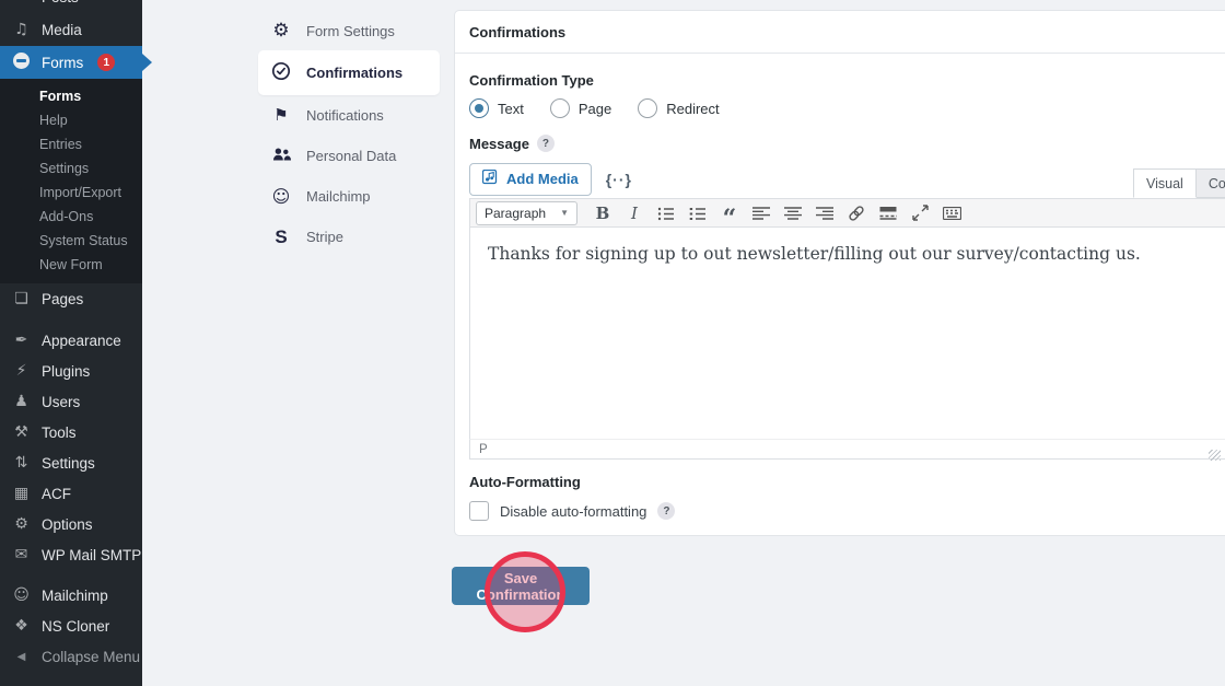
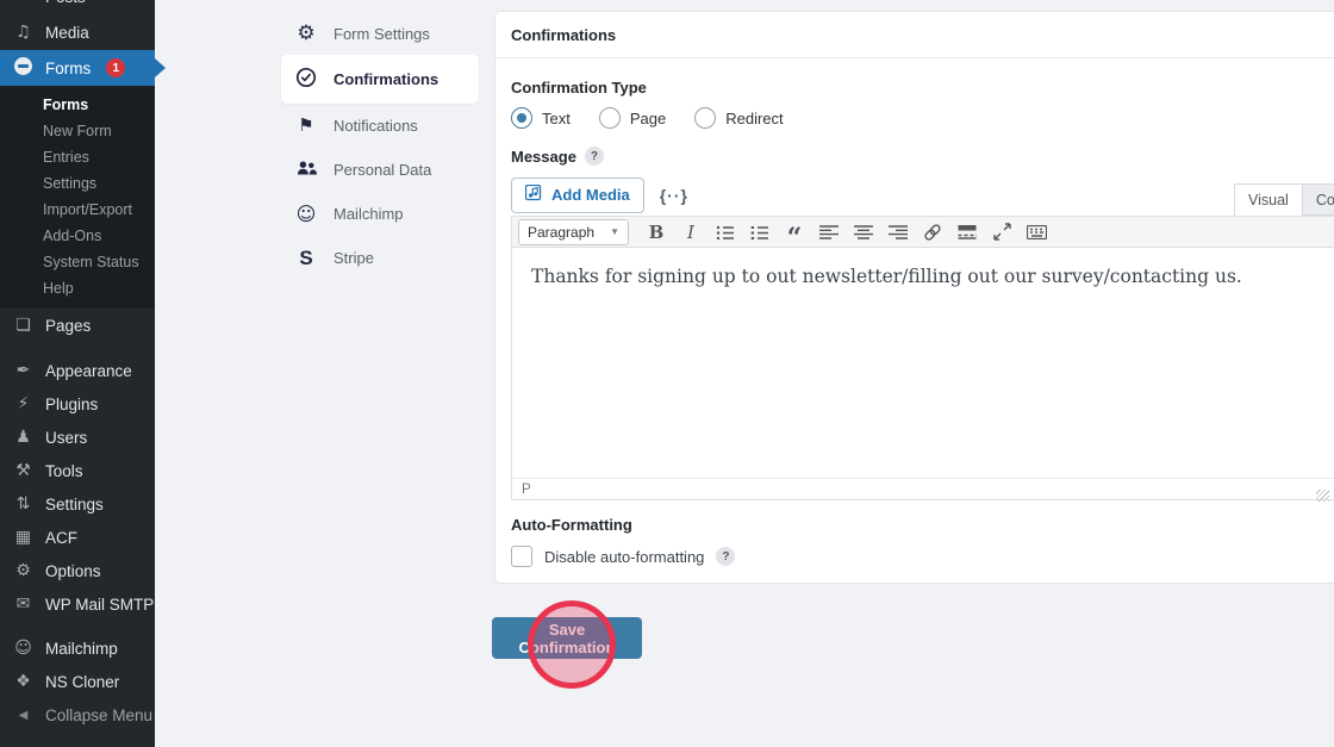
  ♫
  Media
  Forms
  1
  Forms
- Help
+ New Form
  Entries
  Settings
  Import/Export
  Add-Ons
  System Status
- New Form
+ Help
  ❏
  Pages
  ✒
  Appearance
  ⚡
  Plugins
  ♟
  Users
  ⚒
  Tools
  ⇅
  Settings
  ▦
  ACF
  ⚙
  Options
  ✉
  WP Mail SMTP
  ☺
  Mailchimp
  ❖
  NS Cloner
  ◀
  Collapse Menu
  ⚙
  Form Settings
  Confirmations
  ⚑
  Notifications
  Personal Data
  ☺
  Mailchimp
  S
  Stripe
  Confirmations
  Confirmation Type
  Text
  Page
  Redirect
  Message
  ?
  Add Media
  {··}
  Visual
  Paragraph
  ▼
  B
  I
  “
  Thanks for signing up to out newsletter/filling out our survey/contacting us.
  P
  Auto-Formatting
  Disable auto-formatting
  ?
  Save Confirmation
